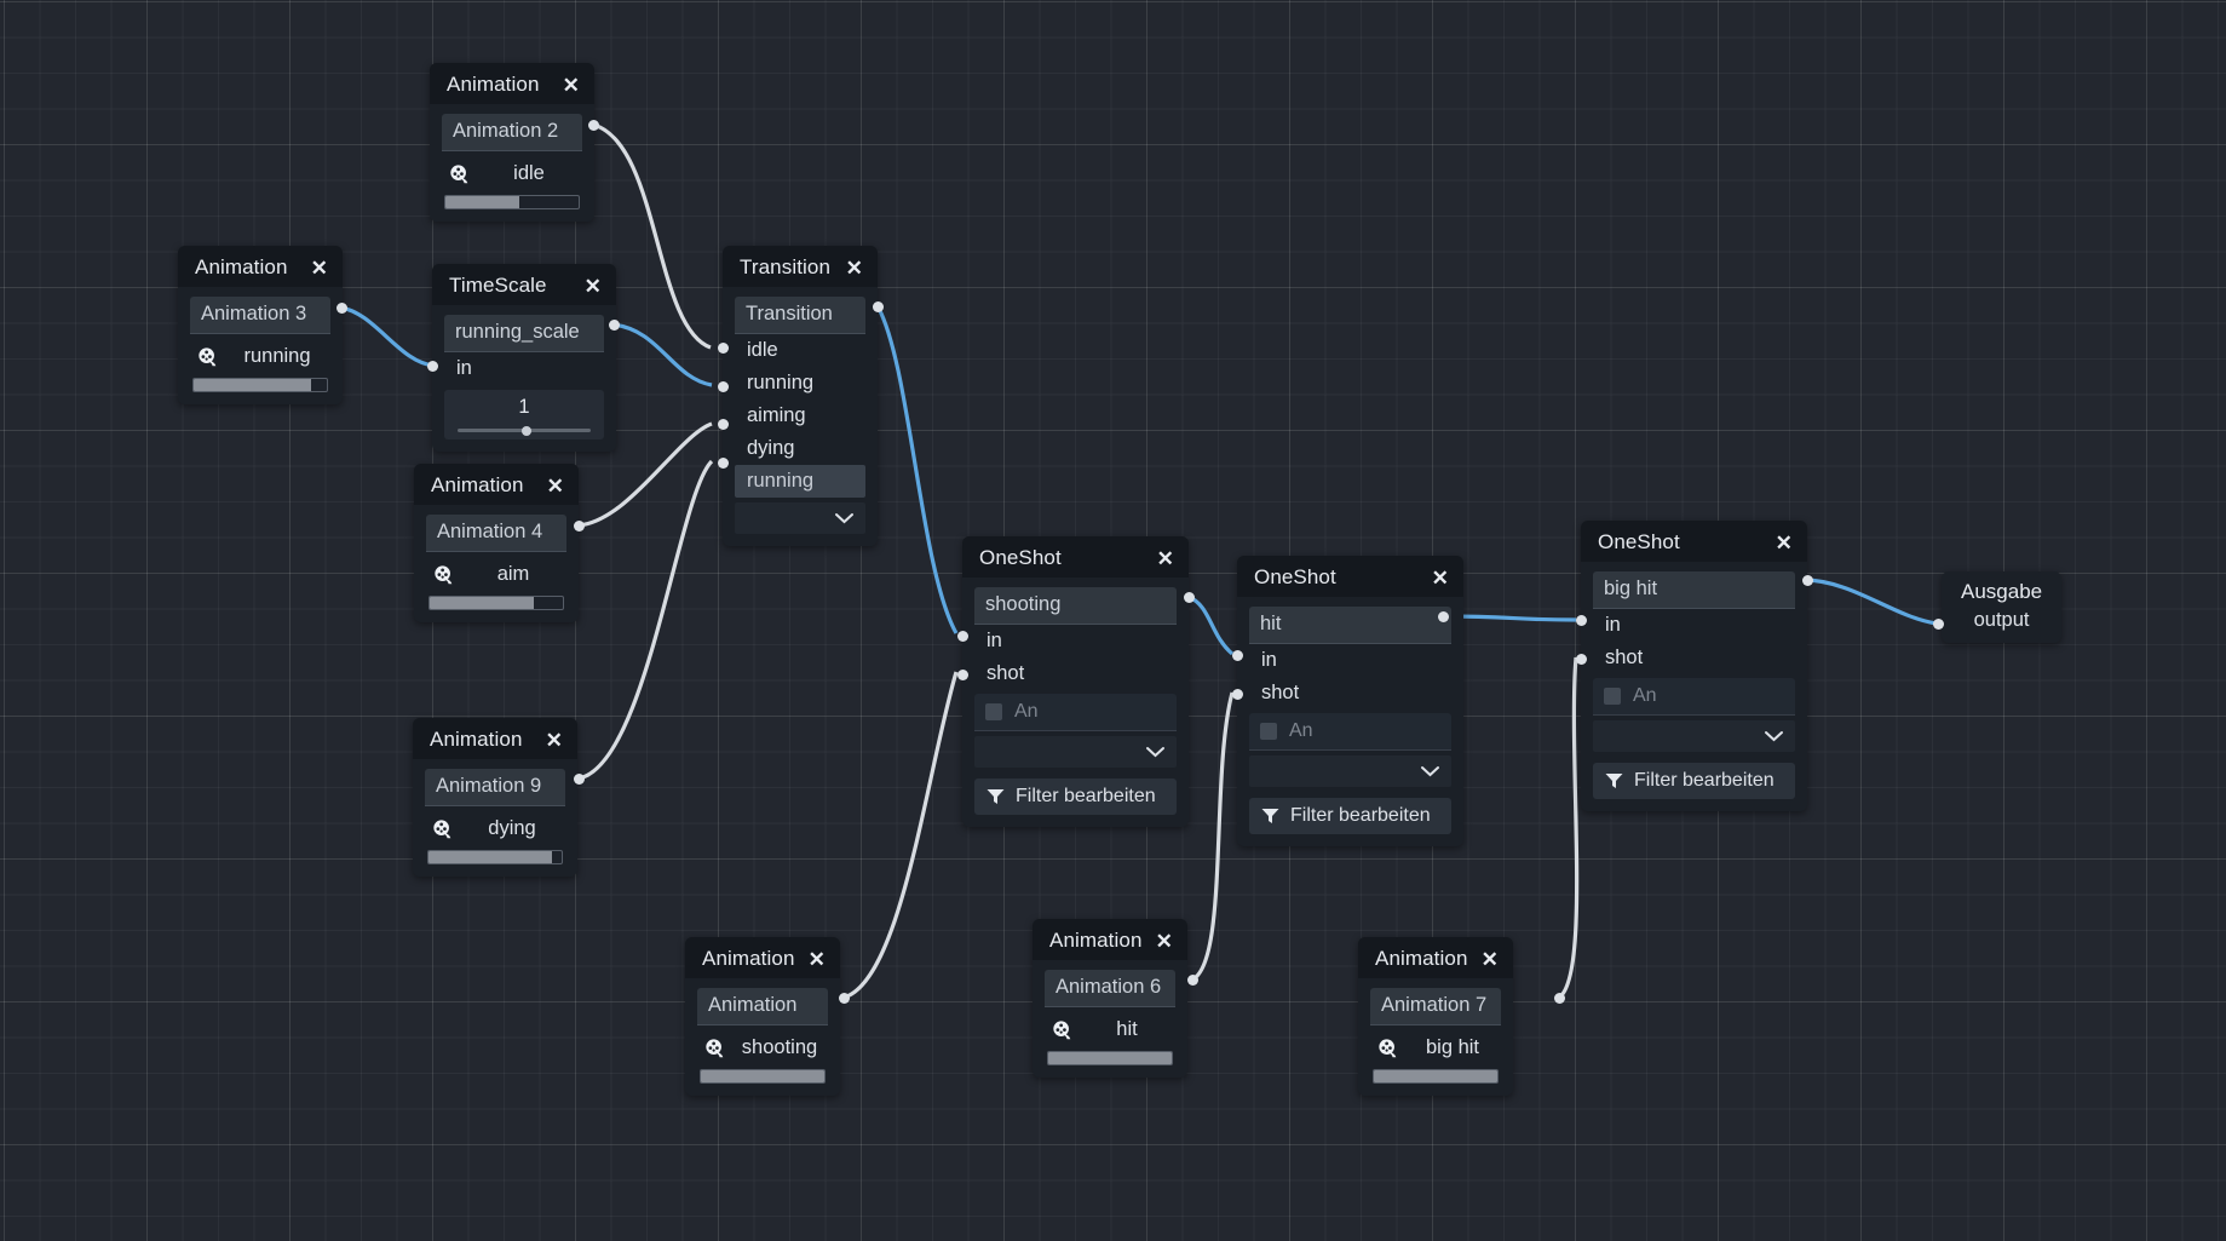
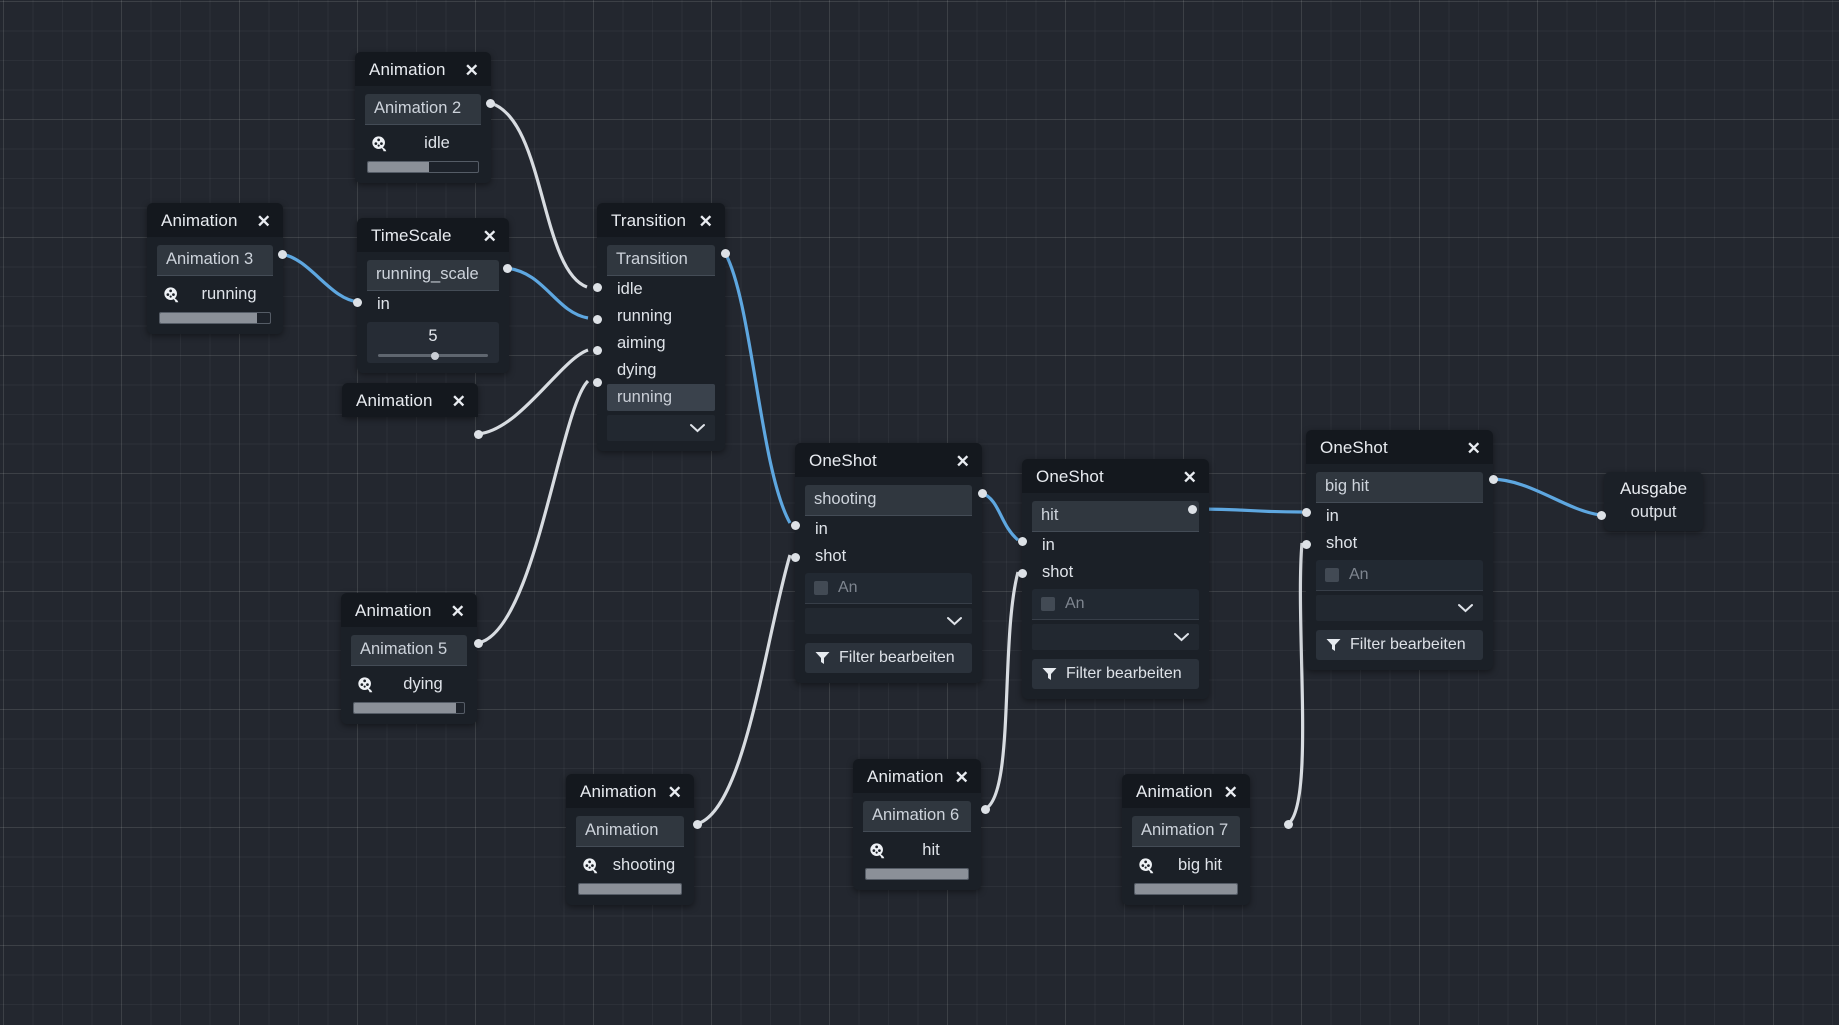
  Animation
  ✕
  Animation 2
  idle
  Animation
  ✕
  Animation 3
  running
  TimeScale
  ✕
  running_scale
  in
- 1
+ 5
  Animation
  ✕
- Animation 4
- aim
  Animation
  ✕
- Animation 9
+ Animation 5
  dying
  Transition
  ✕
  Transition
  idle
  running
  aiming
  dying
  running
  OneShot
  ✕
  shooting
  in
  shot
  An
  Filter bearbeiten
  OneShot
  ✕
  hit
  in
  shot
  An
  Filter bearbeiten
  OneShot
  ✕
  big hit
  in
  shot
  An
  Filter bearbeiten
  Animation
  ✕
  Animation
  shooting
  Animation
  ✕
  Animation 6
  hit
  Animation
  ✕
  Animation 7
  big hit
  Ausgabe
  output
